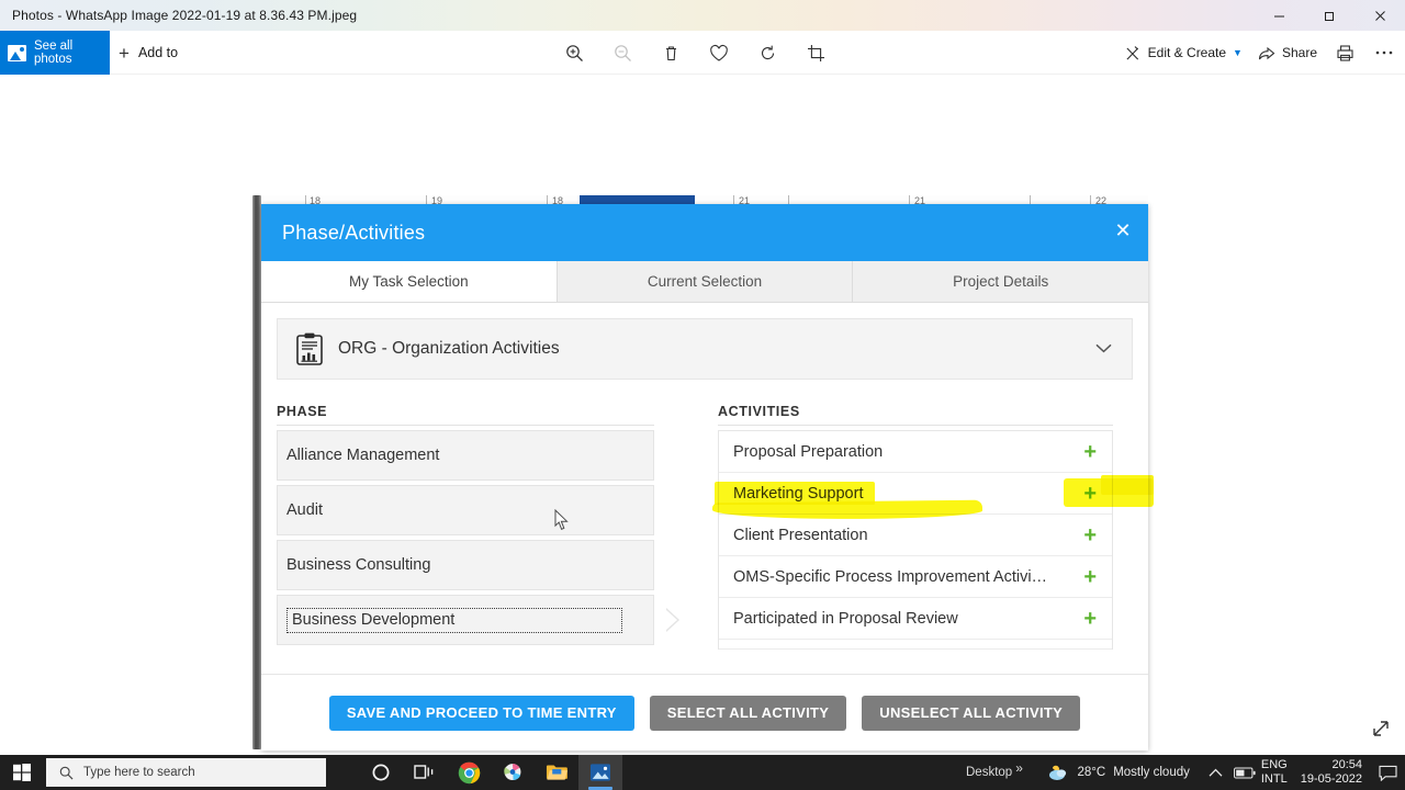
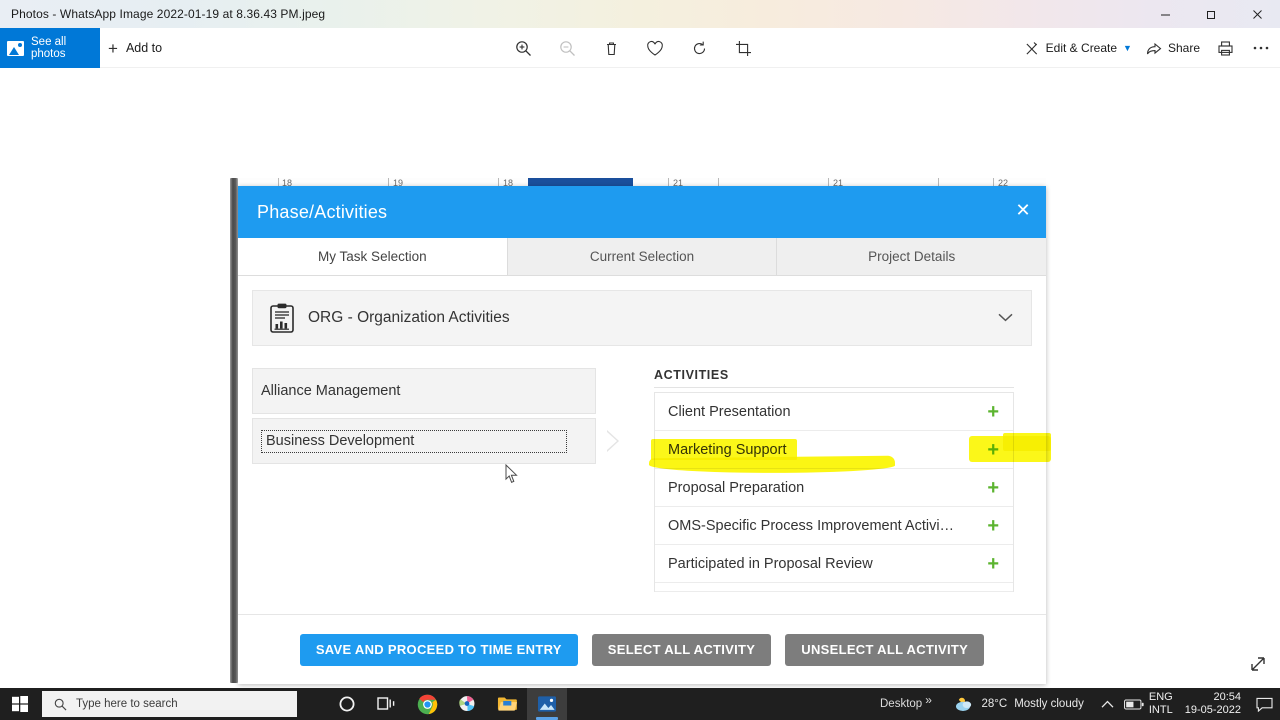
  Photos - WhatsApp Image 2022-01-19 at 8.36.43 PM.jpeg
  See all photos
  +
  Add to
  Edit & Create
  ▼
  Share
  18
  19
  18
  21
  21
  22
  Phase/Activities
  ✕
  My Task Selection
  Current Selection
  Project Details
  ORG - Organization Activities
- PHASE
  Alliance Management
- Audit
- Business Consulting
  Business Development
  ACTIVITIES
- Proposal Preparation
+ Client Presentation
  +
- Client Presentation
+ Proposal Preparation
  +
  OMS-Specific Process Improvement Activi…
  +
  Participated in Proposal Review
  +
  SAVE AND PROCEED TO TIME ENTRY
  SELECT ALL ACTIVITY
  UNSELECT ALL ACTIVITY
  Type here to search
  Desktop
  »
  28°C
  Mostly cloudy
  ENG
  INTL
  20:54
  19-05-2022
